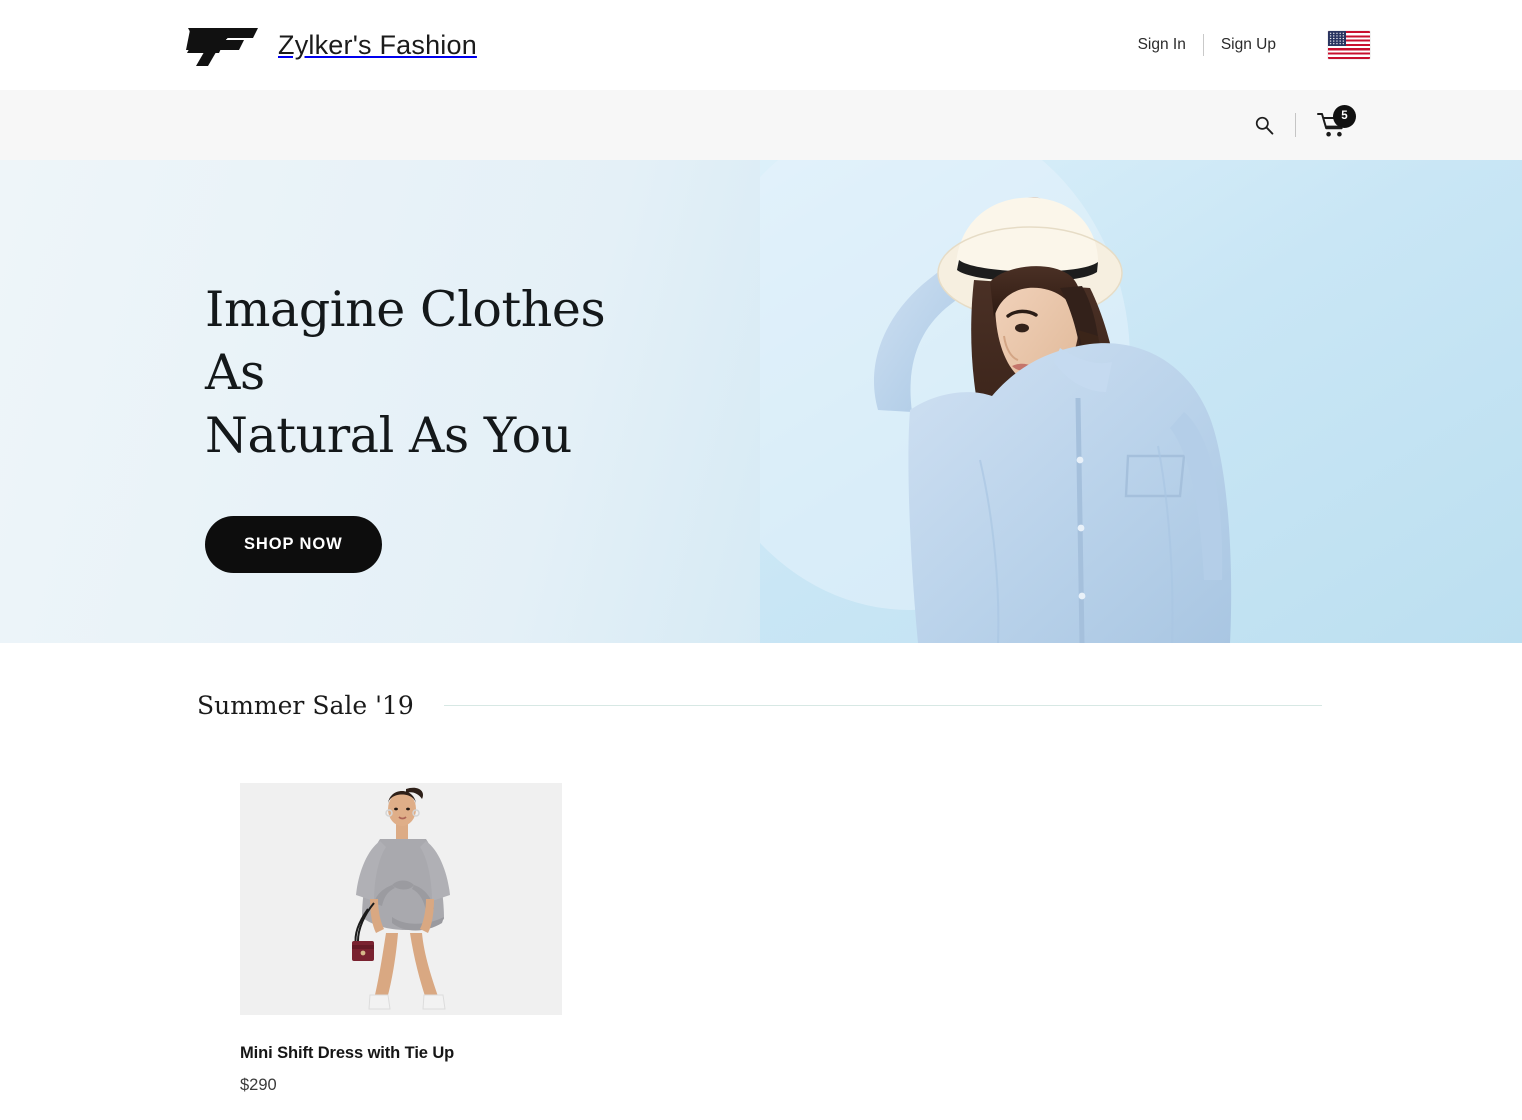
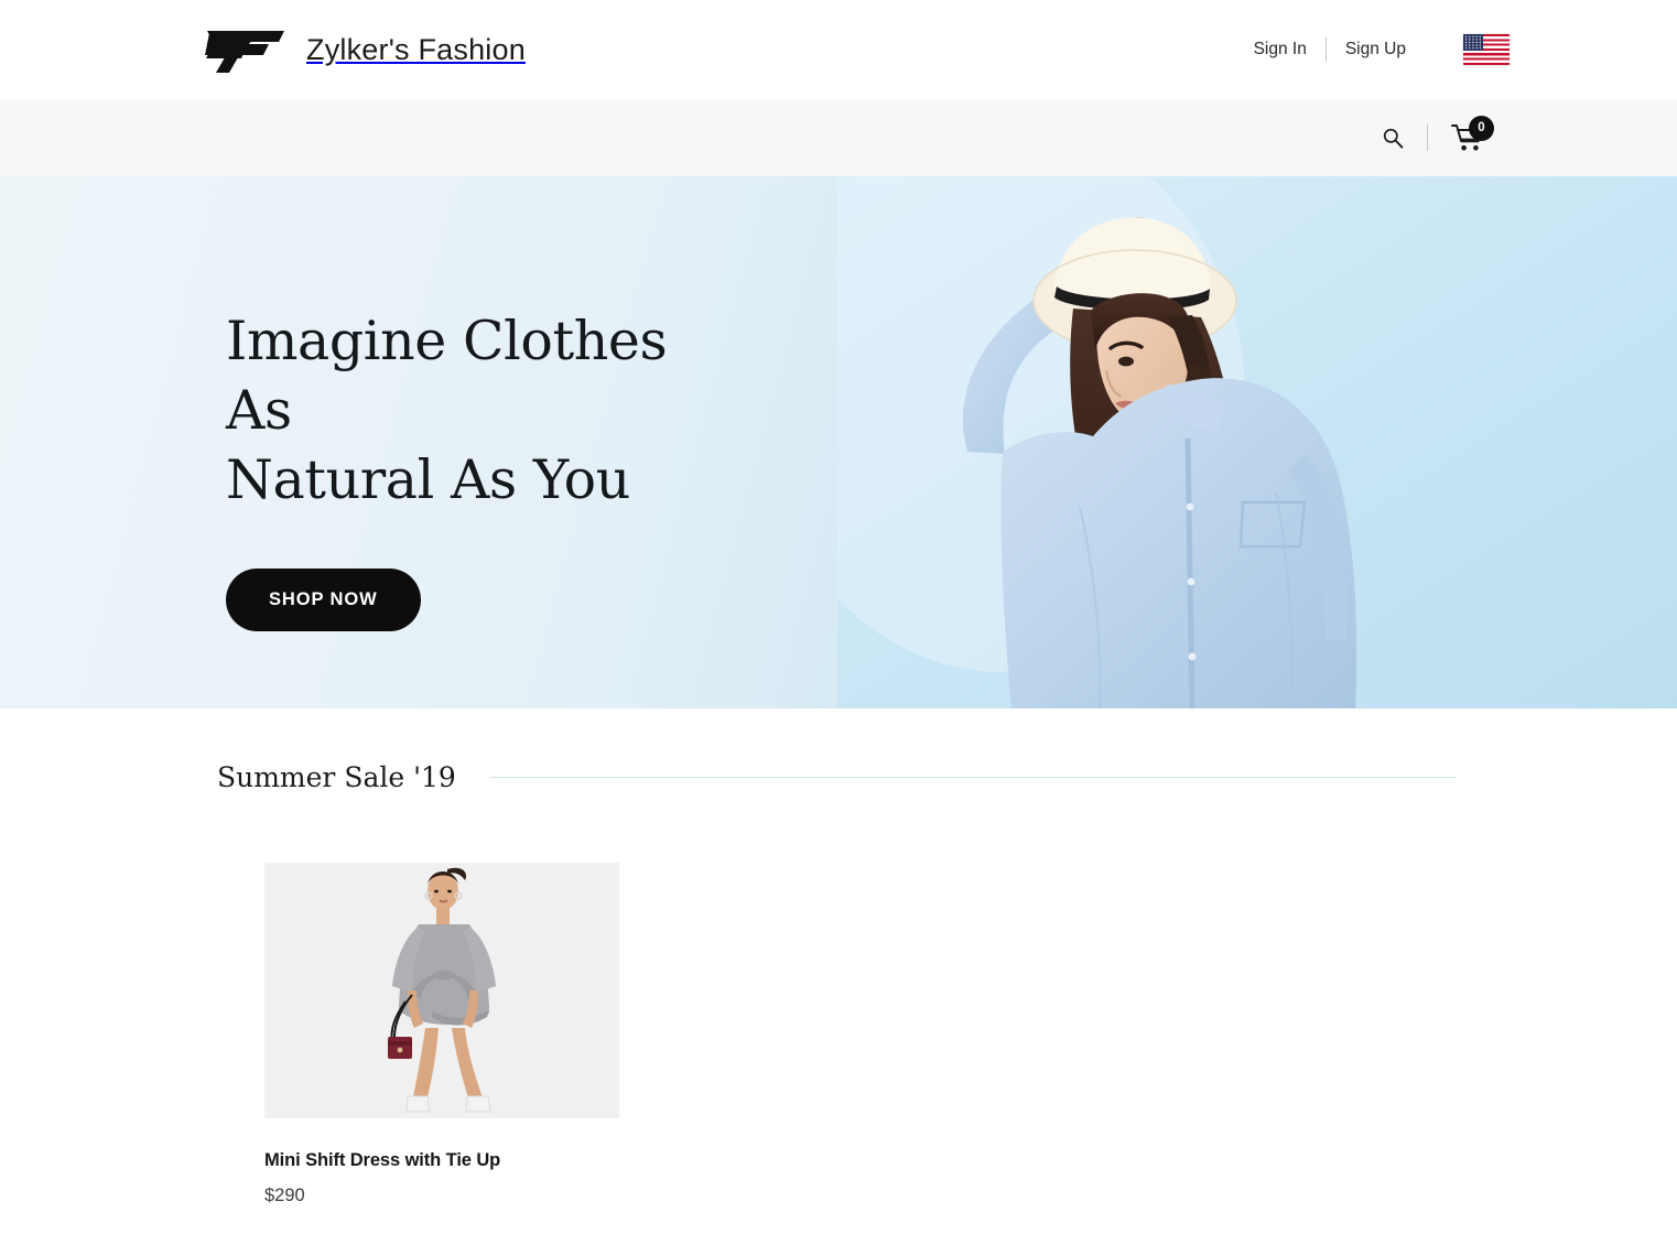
  Zylker's Fashion
  Sign In
  Sign Up
- 5
+ 0
  Imagine Clothes As
  Natural As You
  SHOP NOW
  Summer Sale '19
  Mini Shift Dress with Tie Up
  $290
